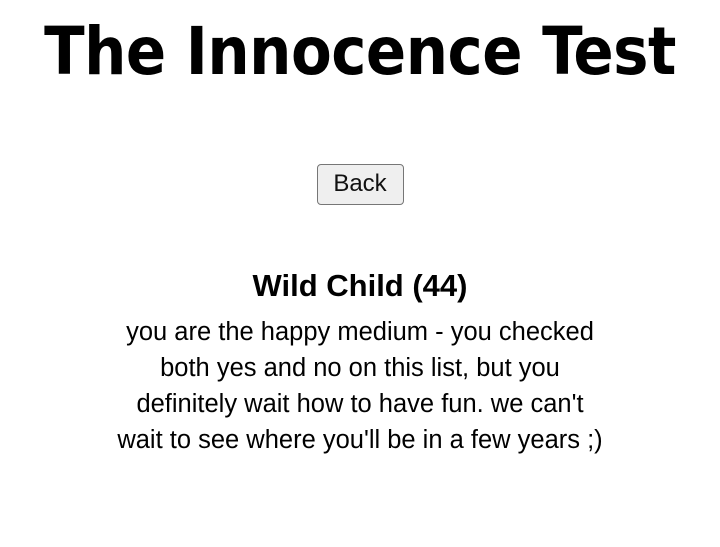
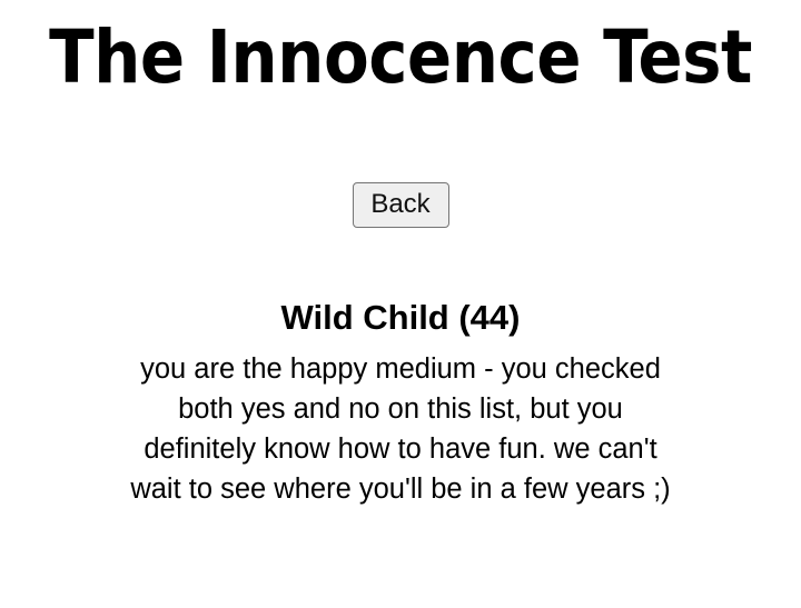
  The Innocence Test
  Back
  Wild Child (44)
- you are the happy medium - you checked both yes and no on this list, but you definitely wait how to have fun. we can't wait to see where you'll be in a few years ;)
+ you are the happy medium - you checked both yes and no on this list, but you definitely know how to have fun. we can't wait to see where you'll be in a few years ;)
